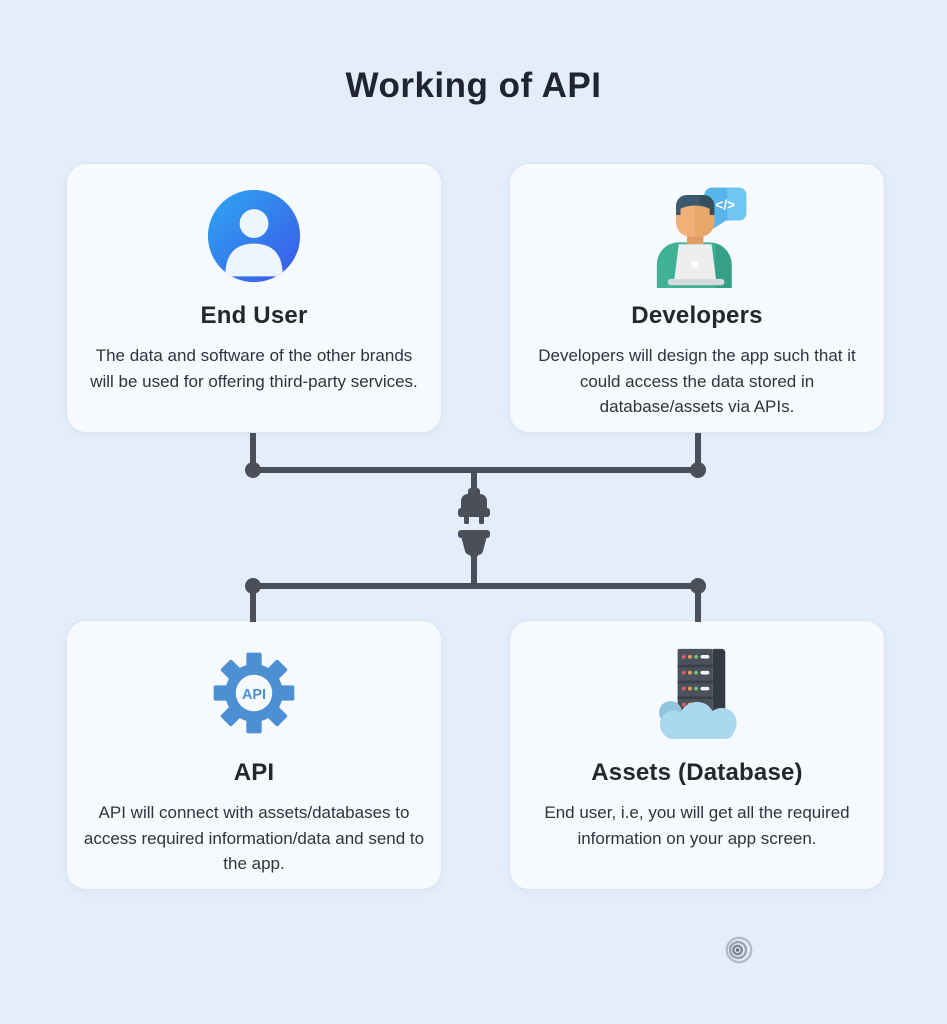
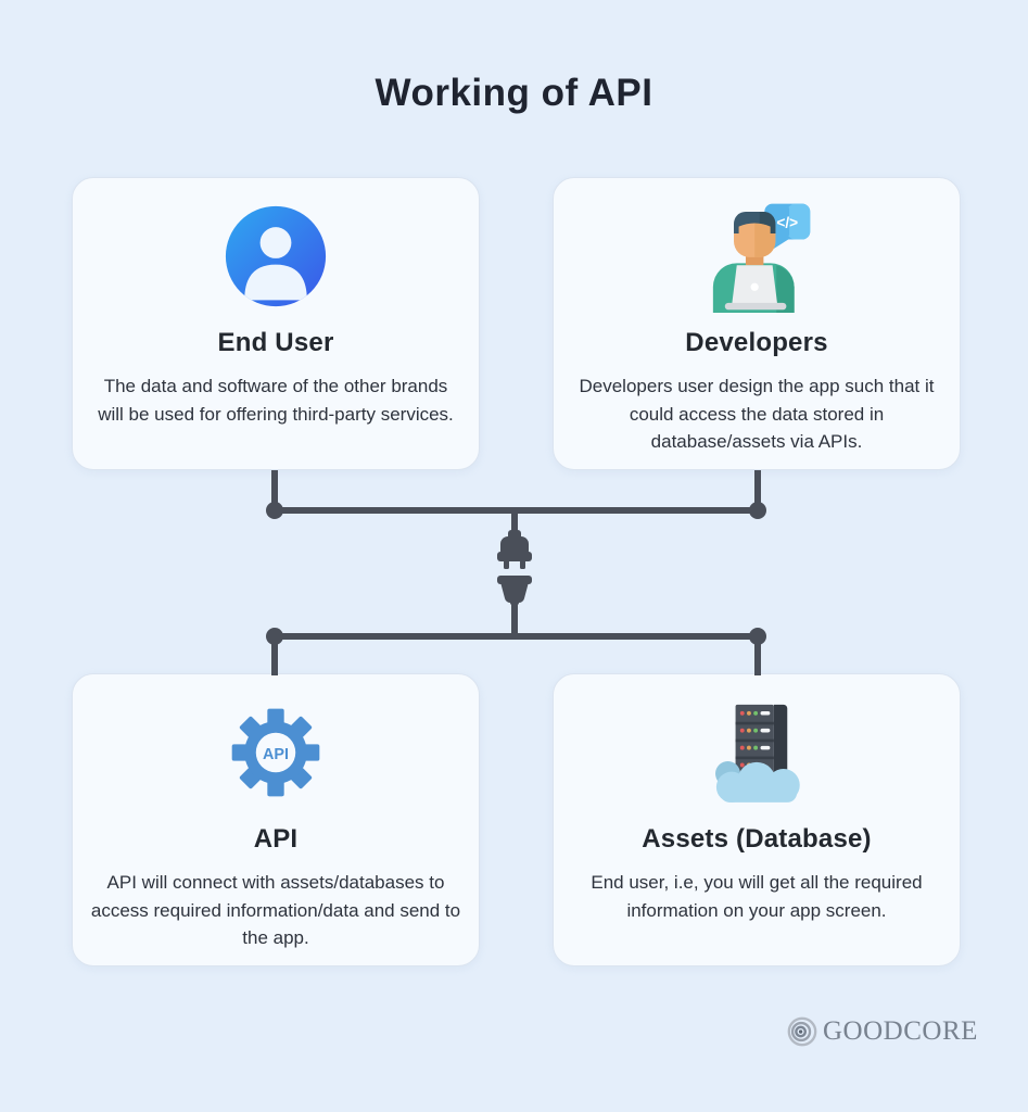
  Working of API
  End User
  The data and software of the other brands will be used for offering third-party services.
  </>
  Developers
- Developers will design the app such that it could access the data stored in database/assets via APIs.
+ Developers user design the app such that it could access the data stored in database/assets via APIs.
  API
  API
  API will connect with assets/databases to access required information/data and send to the app.
  Assets (Database)
  End user, i.e, you will get all the required information on your app screen.
+ GOODCORE
